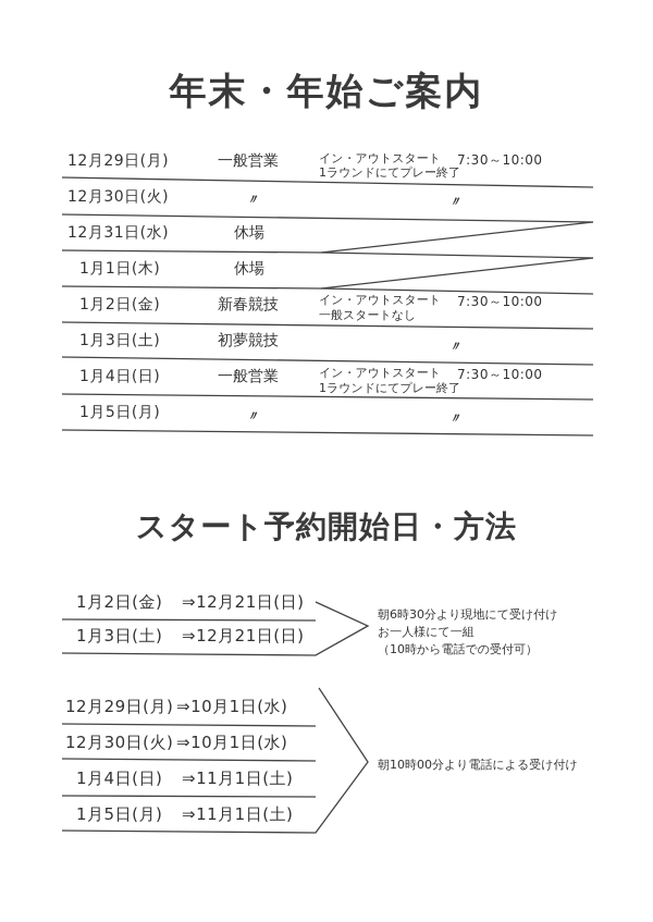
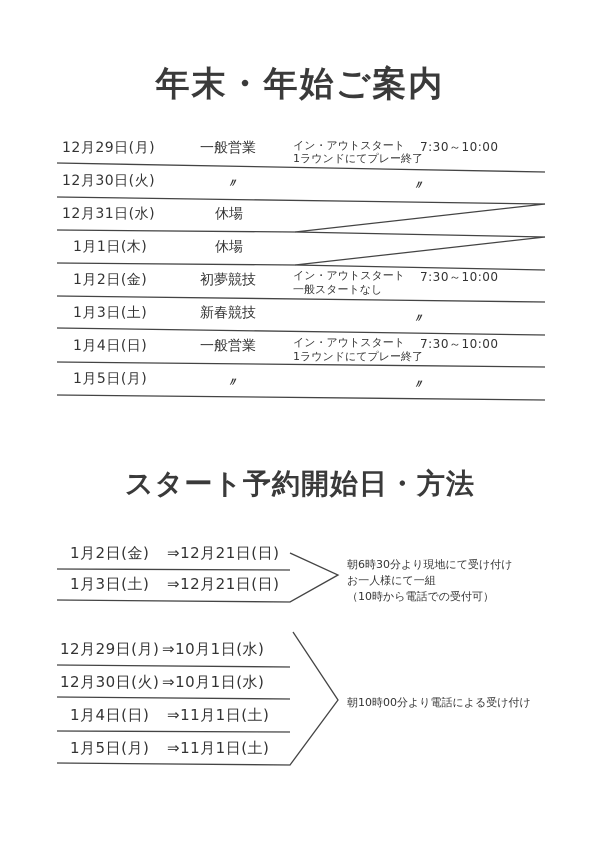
  年末・年始ご案内
  12月29日(月)
  一般営業
  イン・アウトスタート
  1ラウンドにてプレー終了
  7:30～10:00
  12月30日(火)
  〃
  〃
  12月31日(水)
  休場
  1月1日(木)
  休場
  1月2日(金)
- 新春競技
+ 初夢競技
  イン・アウトスタート
  一般スタートなし
  7:30～10:00
  1月3日(土)
- 初夢競技
+ 新春競技
  〃
  1月4日(日)
  一般営業
  イン・アウトスタート
  1ラウンドにてプレー終了
  7:30～10:00
  1月5日(月)
  〃
  〃
  スタート予約開始日・方法
  1月2日(金)
  ⇒12月21日(日)
  1月3日(土)
  ⇒12月21日(日)
  朝6時30分より現地にて受け付け
  お一人様にて一組
  （10時から電話での受付可）
  12月29日(月)
  ⇒10月1日(水)
  12月30日(火)
  ⇒10月1日(水)
  1月4日(日)
  ⇒11月1日(土)
  1月5日(月)
  ⇒11月1日(土)
  朝10時00分より電話による受け付け
